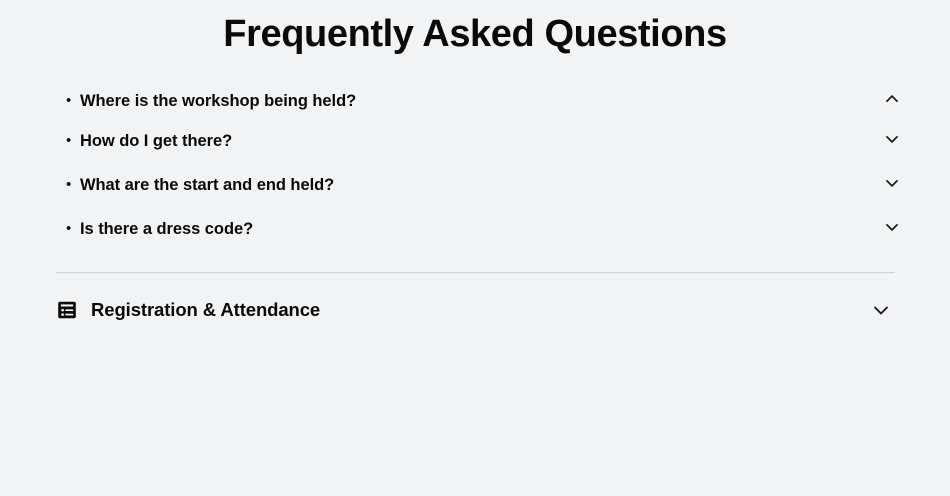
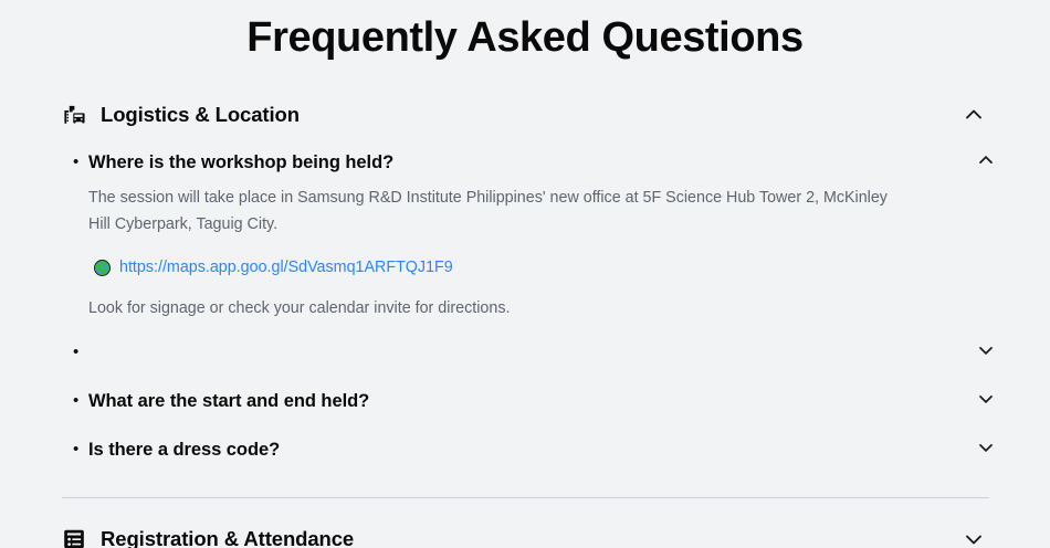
  Frequently Asked Questions
+ Logistics & Location
  •
  Where is the workshop being held?
+ The session will take place in Samsung R&D Institute Philippines' new office at 5F Science Hub Tower 2, McKinley Hill Cyberpark, Taguig City.
+ https://maps.app.goo.gl/SdVasmq1ARFTQJ1F9
+ Look for signage or check your calendar invite for directions.
  •
- How do I get there?
  •
  What are the start and end held?
  •
  Is there a dress code?
  Registration & Attendance
